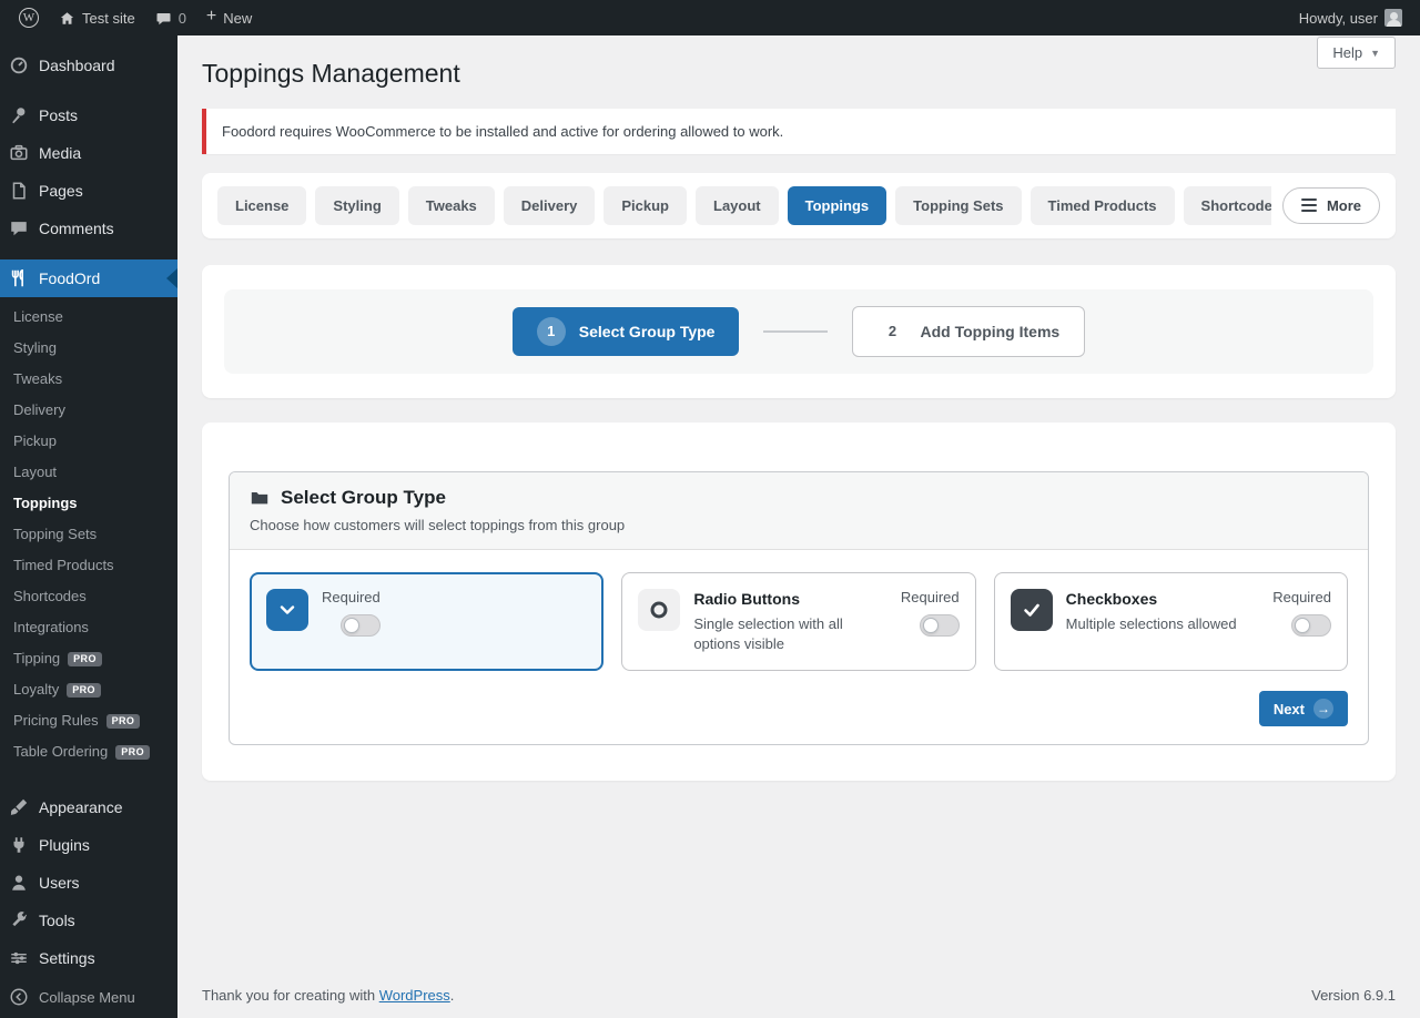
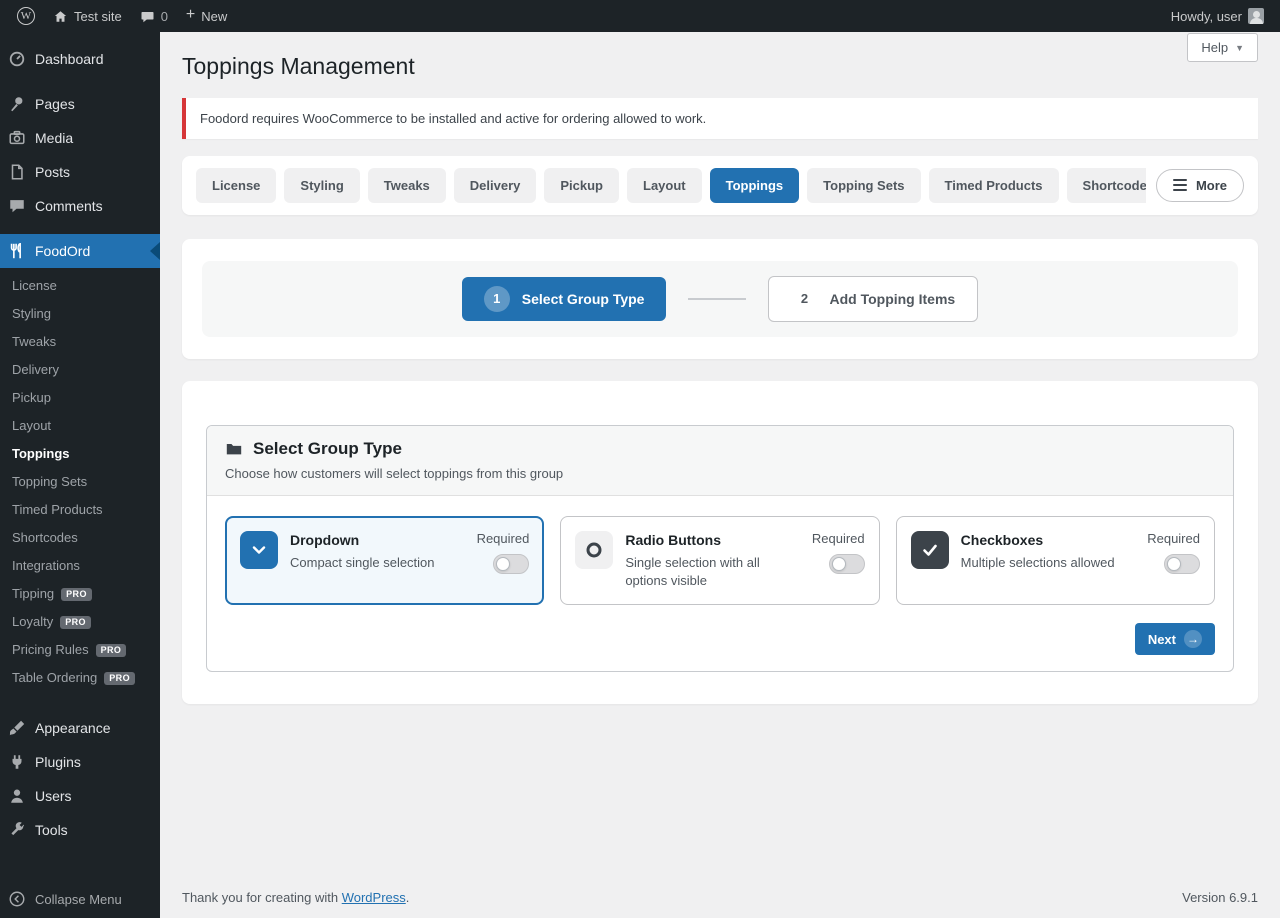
  W
  Test site
  0
  +
  New
  Howdy, user
  Dashboard
- Posts
+ Pages
  Media
- Pages
+ Posts
  Comments
  FoodOrd
  License
  Styling
  Tweaks
  Delivery
  Pickup
  Layout
  Toppings
  Topping Sets
  Timed Products
  Shortcodes
  Integrations
  Tipping
  PRO
  Loyalty
  PRO
  Pricing Rules
  PRO
  Table Ordering
  PRO
  Appearance
  Plugins
  Users
  Tools
- Settings
  Collapse Menu
  Help
  ▼
  Toppings Management
  Foodord requires WooCommerce to be installed and active for ordering allowed to work.
  License
  Styling
  Tweaks
  Delivery
  Pickup
  Layout
  Toppings
  Topping Sets
  Timed Products
  Shortcode
  More
  1
  Select Group Type
  2
  Add Topping Items
  Select Group Type
  Choose how customers will select toppings from this group
+ Dropdown
+ Compact single selection
  Required
  Radio Buttons
  Single selection with all options visible
  Required
  Checkboxes
  Multiple selections allowed
  Required
  Next
  →
  Thank you for creating with WordPress.
  Version 6.9.1
